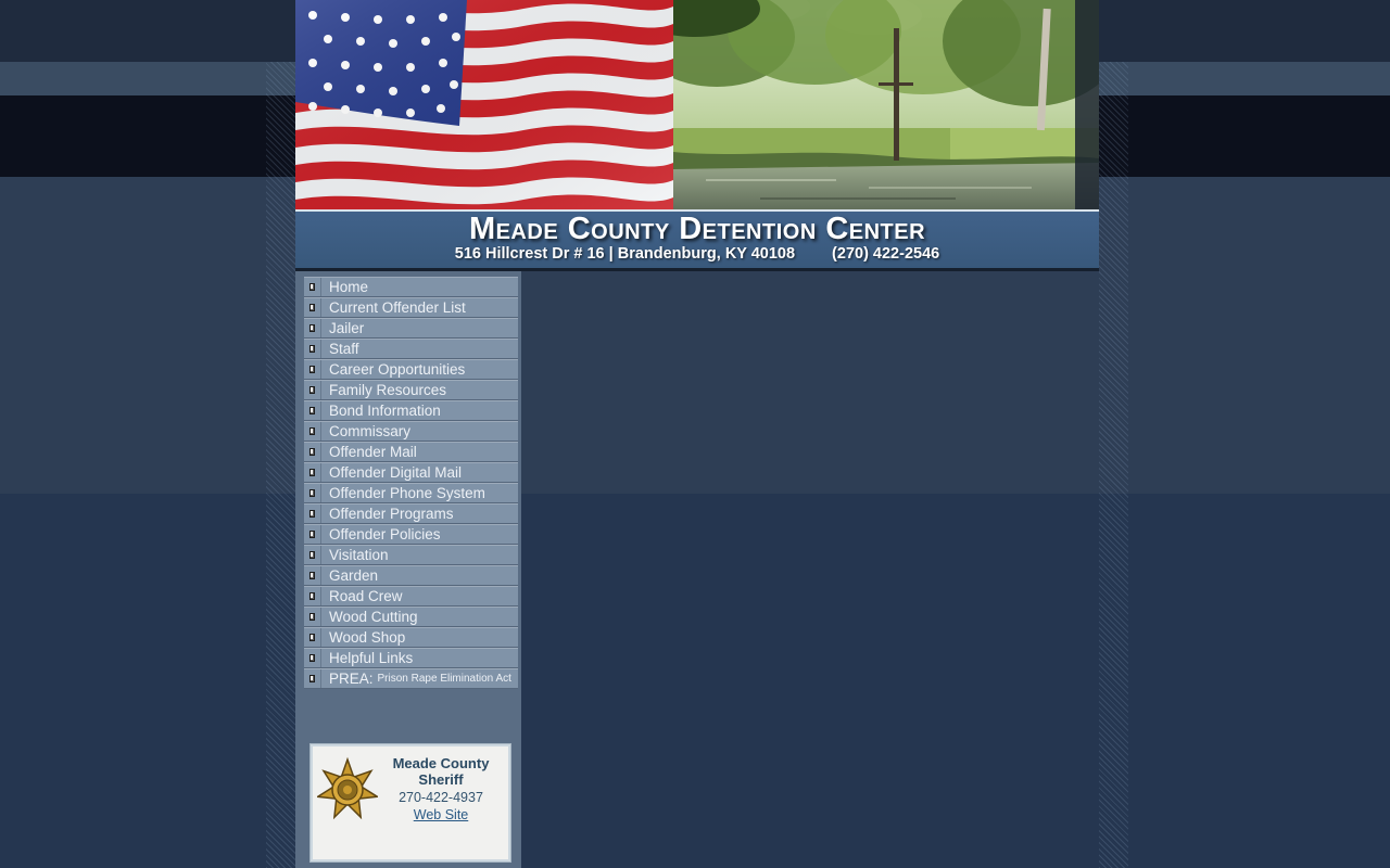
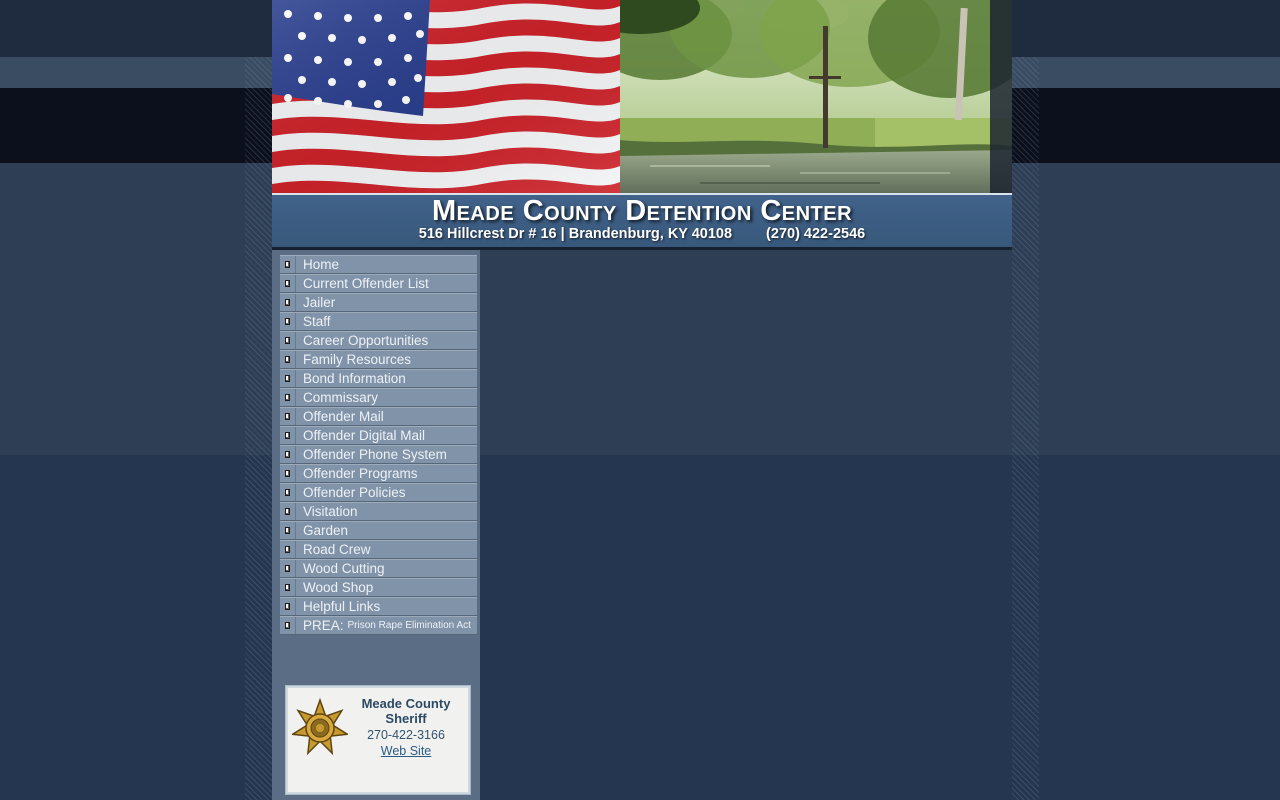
  Meade County Detention Center
  516 Hillcrest Dr # 16 | Brandenburg, KY 40108 (270) 422-2546
  Home
  Current Offender List
  Jailer
  Staff
  Career Opportunities
  Family Resources
  Bond Information
  Commissary
  Offender Mail
  Offender Digital Mail
  Offender Phone System
  Offender Programs
  Offender Policies
  Visitation
  Garden
  Road Crew
  Wood Cutting
  Wood Shop
  Helpful Links
  PREA:
  Prison Rape Elimination Act
  Meade County
  Sheriff
- 270-422-4937
+ 270-422-3166
  Web Site
